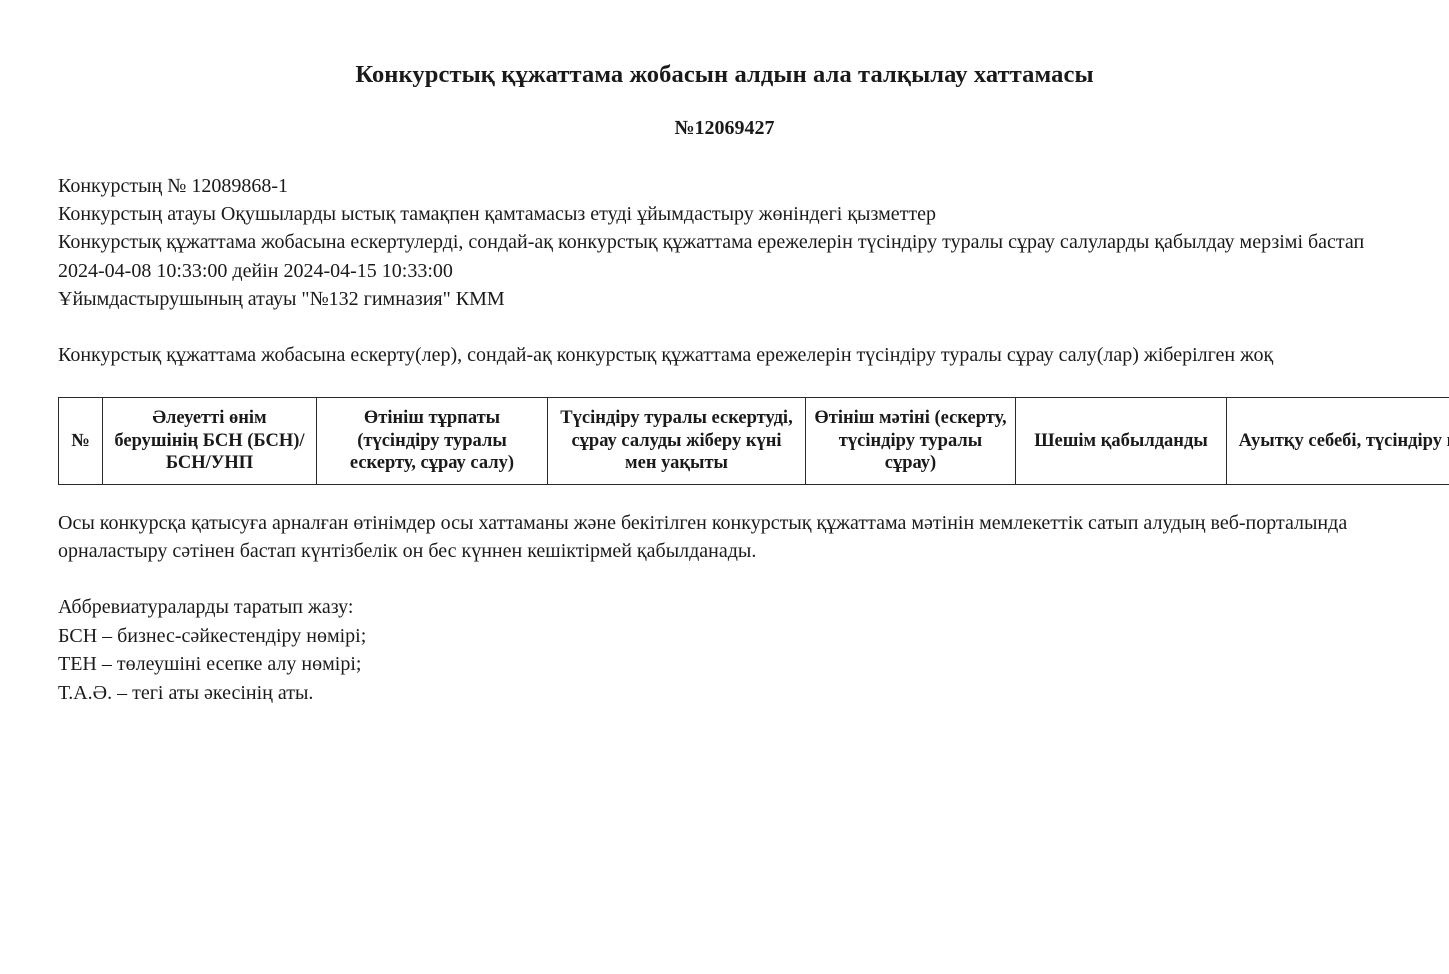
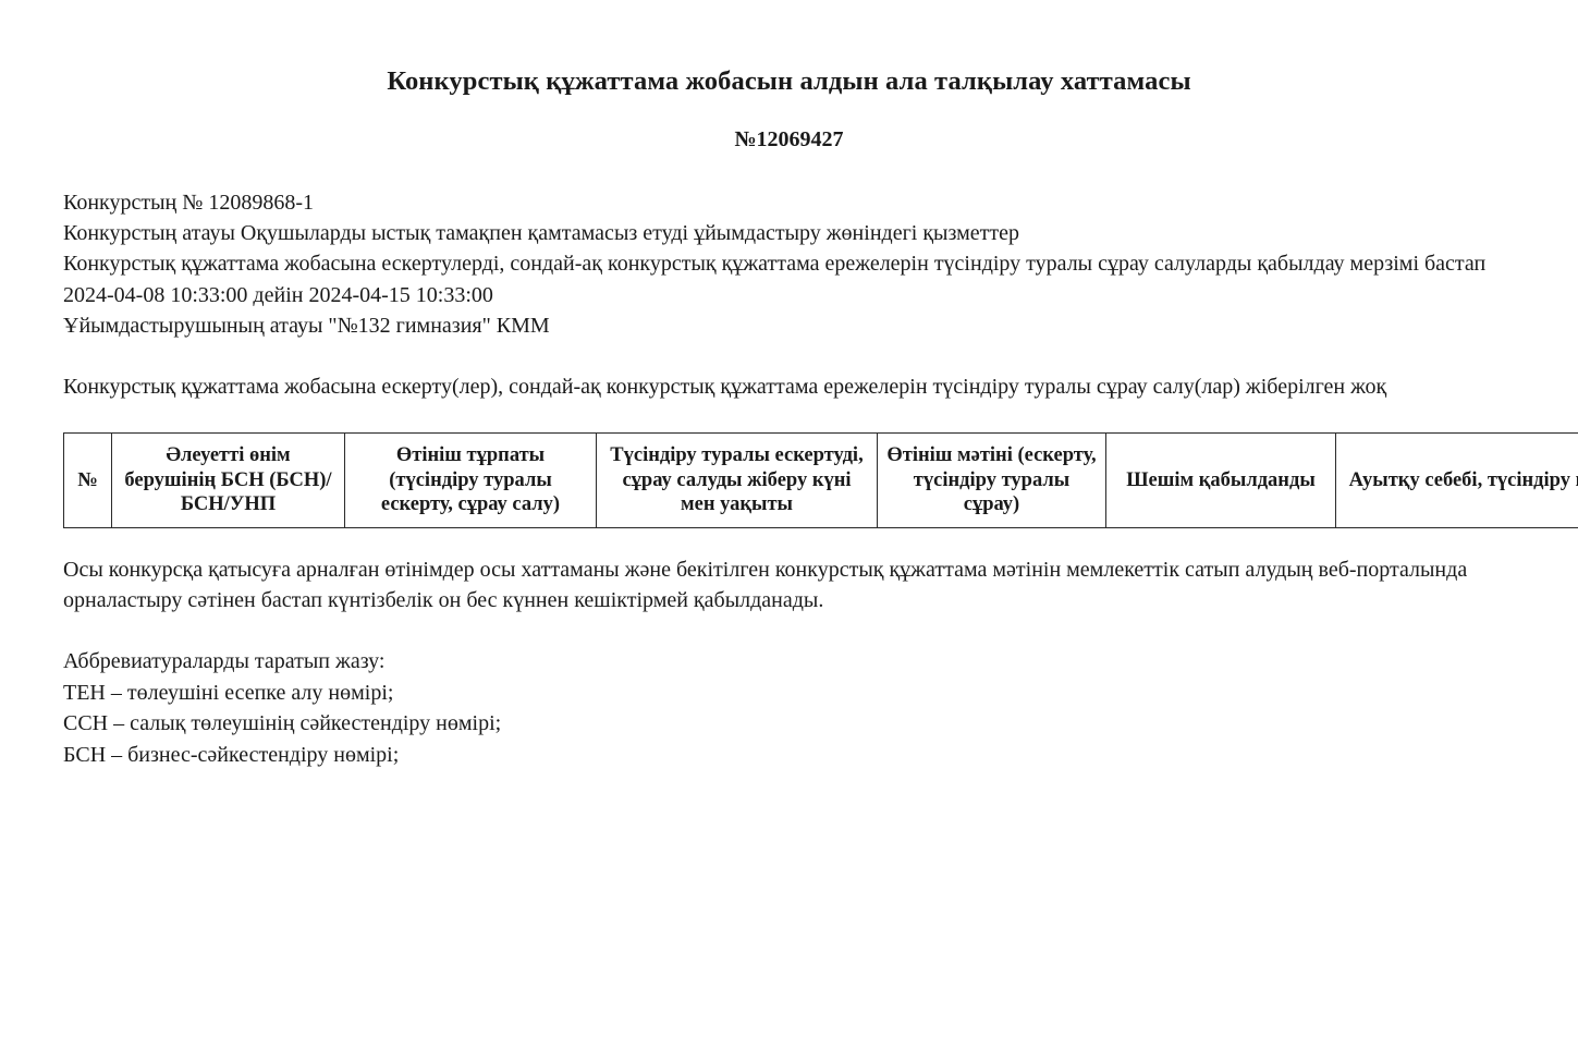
  Конкурстық құжаттама жобасын алдын ала талқылау хаттамасы
  №12069427
  Конкурстың № 12089868-1
  Конкурстың атауы Оқушыларды ыстық тамақпен қамтамасыз етуді ұйымдастыру жөніндегі қызметтер
  Конкурстық құжаттама жобасына ескертулерді, сондай-ақ конкурстық құжаттама ережелерін түсіндіру туралы сұрау салуларды қабылдау мерзімі бастап 2024-04-08 10:33:00 дейін 2024-04-15 10:33:00
  Ұйымдастырушының атауы "№132 гимназия" КММ
  Конкурстық құжаттама жобасына ескерту(лер), сондай-ақ конкурстық құжаттама ережелерін түсіндіру туралы сұрау салу(лар) жіберілген жоқ
  №	Әлеуетті өнім берушінің БСН (БСН)/ БСН/УНП	Өтініш тұрпаты (түсіндіру туралы ескерту, сұрау салу)	Түсіндіру туралы ескертуді, сұрау салуды жіберу күні мен уақыты	Өтініш мәтіні (ескерту, түсіндіру туралы сұрау)	Шешім қабылданды	Ауытқу себебі, түсіндіру
  Осы конкурсқа қатысуға арналған өтінімдер осы хаттаманы және бекітілген конкурстық құжаттама мәтінін мемлекеттік сатып алудың веб-порталында орналастыру сәтінен бастап күнтізбелік он бес күннен кешіктірмей қабылданады.
  Аббревиатураларды таратып жазу:
- БСН – бизнес-сәйкестендіру нөмірі;
+ ТЕН – төлеушіні есепке алу нөмірі;
+ ССН – салық төлеушінің сәйкестендіру нөмірі;
- ТЕН – төлеушіні есепке алу нөмірі;
+ БСН – бизнес-сәйкестендіру нөмірі;
- Т.А.Ә. – тегі аты әкесінің аты.
